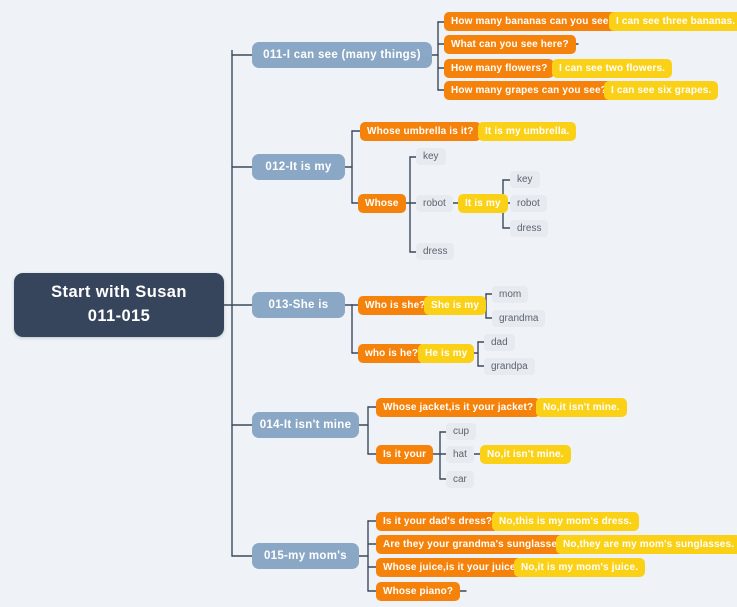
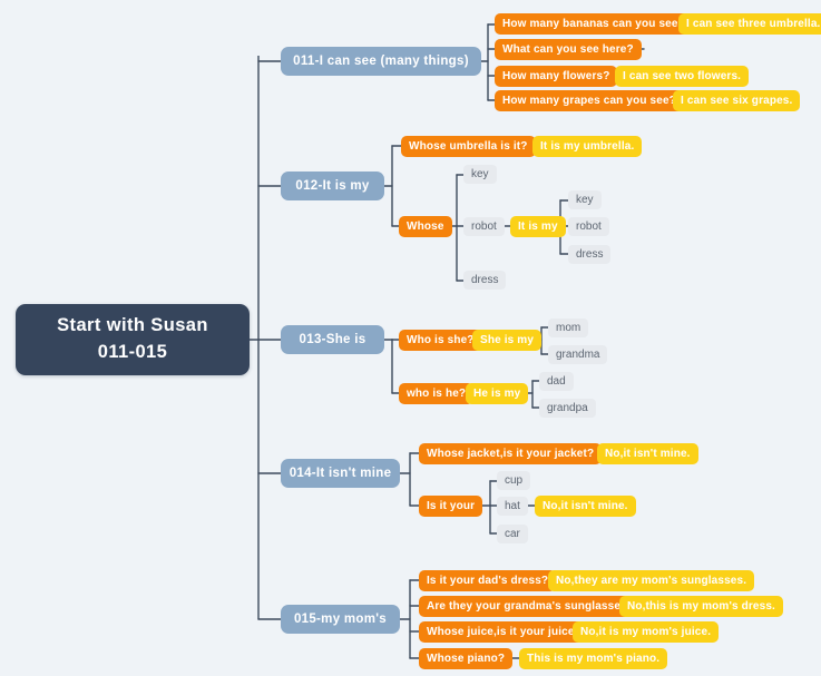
  Start with Susan
  011-015
  011-I can see (many things)
  How many bananas can you see
- I can see three bananas.
+ I can see three umbrella.
  What can you see here?
  How many flowers?
  I can see two flowers.
  How many grapes can you see
  I can see six grapes.
  012-It is my
  Whose umbrella is it?
  It is my umbrella.
  Whose
  key
  robot
  dress
  It is my
  key
  robot
  dress
  013-She is
  Who is she?
  She is my
  mom
  grandma
  who is he?
  He is my
  dad
  grandpa
  014-It isn't mine
  Whose jacket,is it your jacket?
  No,it isn't mine.
  Is it your
  cup
  hat
  car
  No,it isn't mine.
  015-my mom's
  Is it your dad's dress?
- No,this is my mom's dress.
+ No,they are my mom's sunglasses.
  Are they your grandma's sunglasse
- No,they are my mom's sunglasses.
+ No,this is my mom's dress.
  Whose juice,is it your juice
  No,it is my mom's juice.
  Whose piano?
+ This is my mom's piano.
